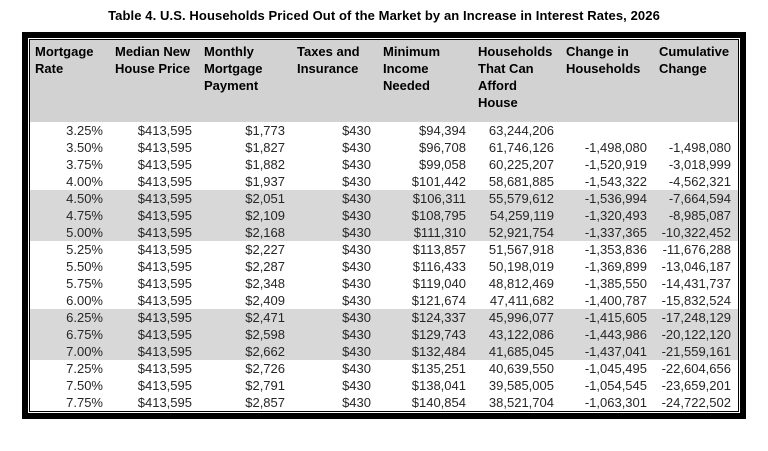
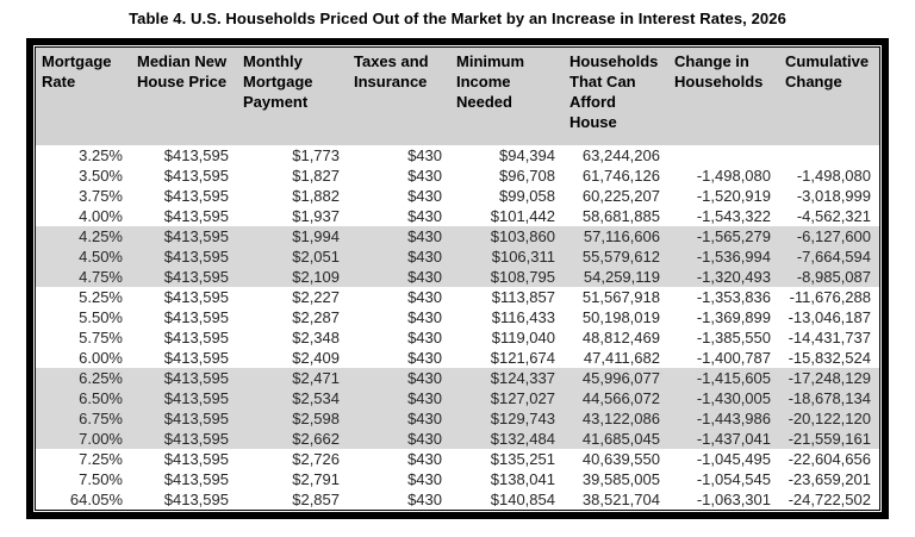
  Table 4. U.S. Households Priced Out of the Market by an Increase in Interest Rates, 2026
  Mortgage Rate	Median New House Price	Monthly Mortgage Payment	Taxes and Insurance	Minimum Income Needed	Households That Can Afford House	Change in Households	Cumulative Change
  3.25%	$413,595	$1,773	$430	$94,394	63,244,206
  3.50%	$413,595	$1,827	$430	$96,708	61,746,126	-1,498,080	-1,498,080
  3.75%	$413,595	$1,882	$430	$99,058	60,225,207	-1,520,919	-3,018,999
  4.00%	$413,595	$1,937	$430	$101,442	58,681,885	-1,543,322	-4,562,321
+ 4.25%	$413,595	$1,994	$430	$103,860	57,116,606	-1,565,279	-6,127,600
  4.50%	$413,595	$2,051	$430	$106,311	55,579,612	-1,536,994	-7,664,594
  4.75%	$413,595	$2,109	$430	$108,795	54,259,119	-1,320,493	-8,985,087
- 5.00%	$413,595	$2,168	$430	$111,310	52,921,754	-1,337,365	-10,322,452
  5.25%	$413,595	$2,227	$430	$113,857	51,567,918	-1,353,836	-11,676,288
  5.50%	$413,595	$2,287	$430	$116,433	50,198,019	-1,369,899	-13,046,187
  5.75%	$413,595	$2,348	$430	$119,040	48,812,469	-1,385,550	-14,431,737
  6.00%	$413,595	$2,409	$430	$121,674	47,411,682	-1,400,787	-15,832,524
  6.25%	$413,595	$2,471	$430	$124,337	45,996,077	-1,415,605	-17,248,129
+ 6.50%	$413,595	$2,534	$430	$127,027	44,566,072	-1,430,005	-18,678,134
  6.75%	$413,595	$2,598	$430	$129,743	43,122,086	-1,443,986	-20,122,120
  7.00%	$413,595	$2,662	$430	$132,484	41,685,045	-1,437,041	-21,559,161
  7.25%	$413,595	$2,726	$430	$135,251	40,639,550	-1,045,495	-22,604,656
  7.50%	$413,595	$2,791	$430	$138,041	39,585,005	-1,054,545	-23,659,201
- 7.75%	$413,595	$2,857	$430	$140,854	38,521,704	-1,063,301	-24,722,502
+ 64.05%	$413,595	$2,857	$430	$140,854	38,521,704	-1,063,301	-24,722,502
